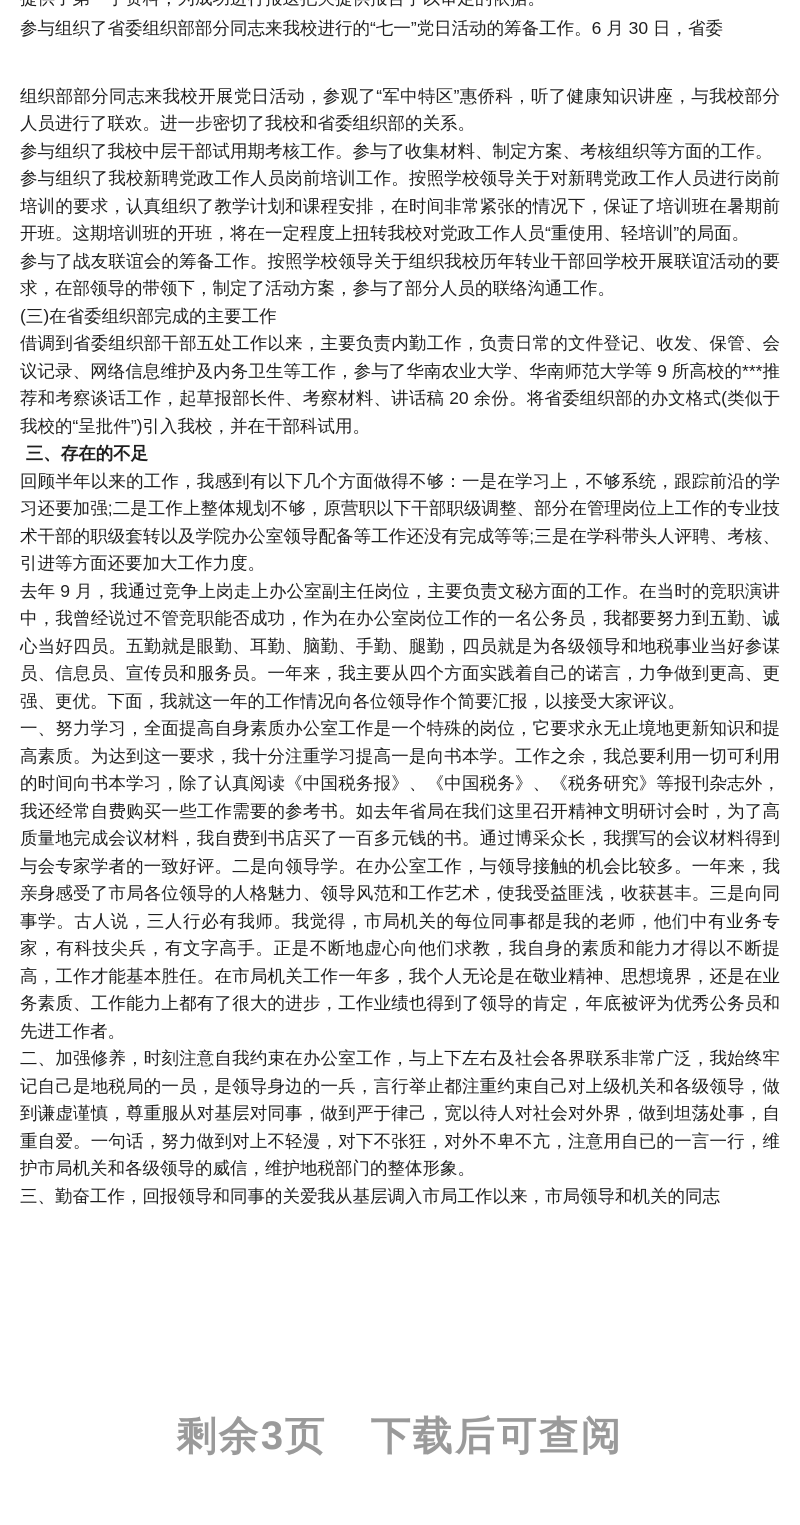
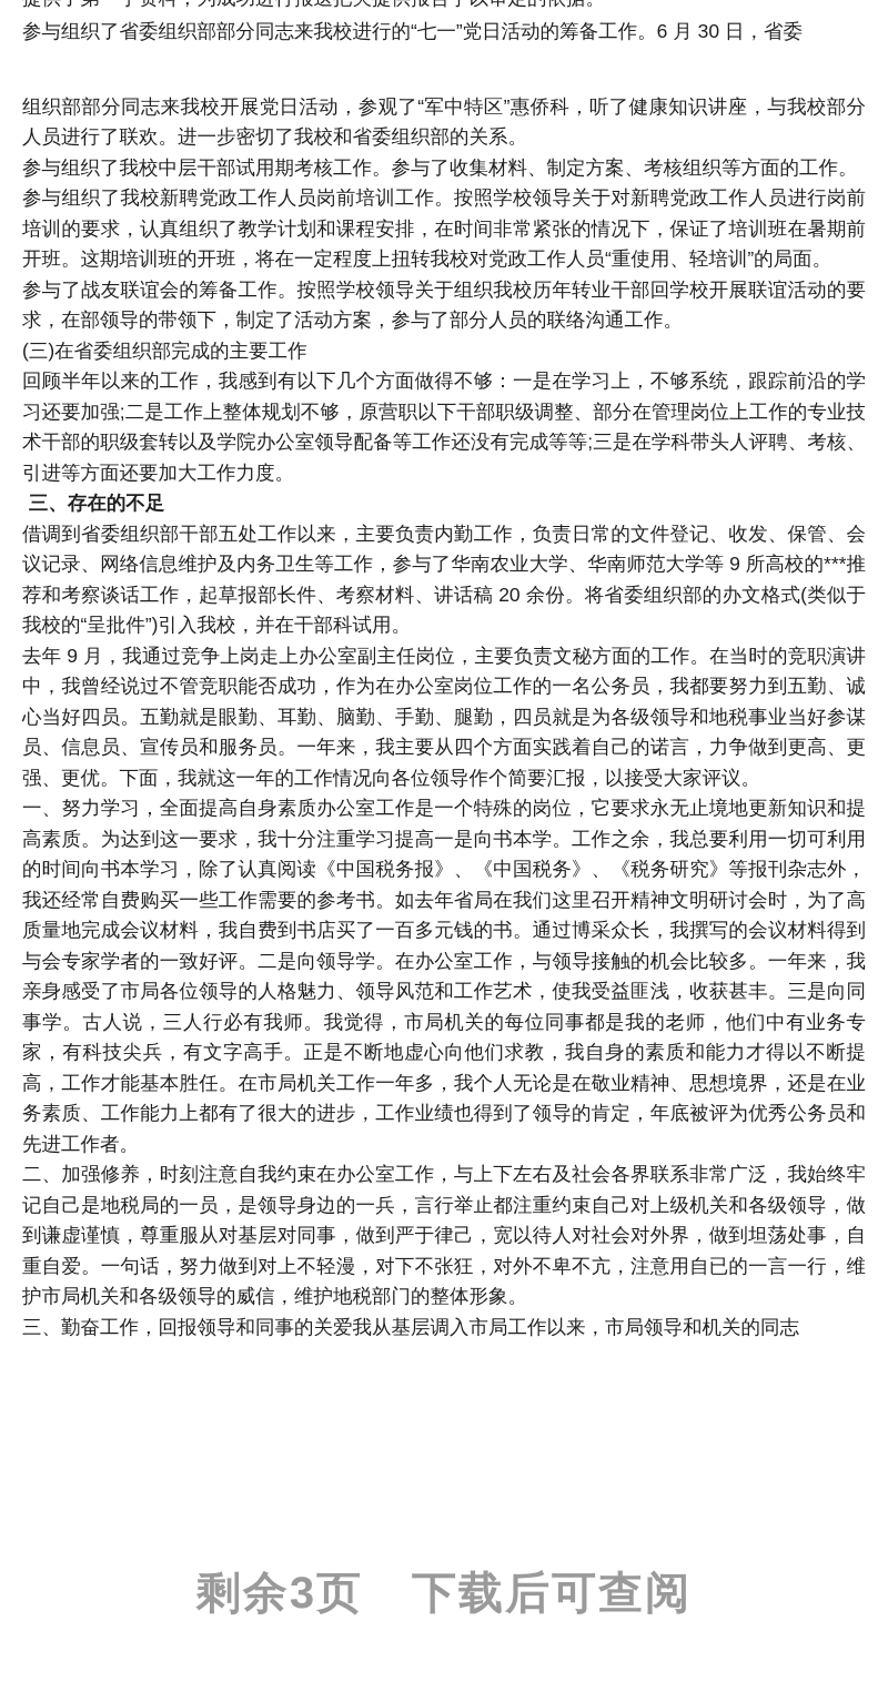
  参与组织了省委组织部部分同志来我校进行的“七一”党日活动的筹备工作。6 月 30 日，省委
  组织部部分同志来我校开展党日活动，参观了“军中特区”惠侨科，听了健康知识讲座，与我校部分人员进行了联欢。进一步密切了我校和省委组织部的关系。
  参与组织了我校中层干部试用期考核工作。参与了收集材料、制定方案、考核组织等方面的工作。
  参与组织了我校新聘党政工作人员岗前培训工作。按照学校领导关于对新聘党政工作人员进行岗前培训的要求，认真组织了教学计划和课程安排，在时间非常紧张的情况下，保证了培训班在暑期前开班。这期培训班的开班，将在一定程度上扭转我校对党政工作人员“重使用、轻培训”的局面。
  参与了战友联谊会的筹备工作。按照学校领导关于组织我校历年转业干部回学校开展联谊活动的要求，在部领导的带领下，制定了活动方案，参与了部分人员的联络沟通工作。
  (三)在省委组织部完成的主要工作
- 借调到省委组织部干部五处工作以来，主要负责内勤工作，负责日常的文件登记、收发、保管、会议记录、网络信息维护及内务卫生等工作，参与了华南农业大学、华南师范大学等 9 所高校的***推荐和考察谈话工作，起草报部长件、考察材料、讲话稿 20 余份。将省委组织部的办文格式(类似于我校的“呈批件”)引入我校，并在干部科试用。
+ 回顾半年以来的工作，我感到有以下几个方面做得不够：一是在学习上，不够系统，跟踪前沿的学习还要加强;二是工作上整体规划不够，原营职以下干部职级调整、部分在管理岗位上工作的专业技术干部的职级套转以及学院办公室领导配备等工作还没有完成等等;三是在学科带头人评聘、考核、引进等方面还要加大工作力度。
  三、存在的不足
- 回顾半年以来的工作，我感到有以下几个方面做得不够：一是在学习上，不够系统，跟踪前沿的学习还要加强;二是工作上整体规划不够，原营职以下干部职级调整、部分在管理岗位上工作的专业技术干部的职级套转以及学院办公室领导配备等工作还没有完成等等;三是在学科带头人评聘、考核、引进等方面还要加大工作力度。
+ 借调到省委组织部干部五处工作以来，主要负责内勤工作，负责日常的文件登记、收发、保管、会议记录、网络信息维护及内务卫生等工作，参与了华南农业大学、华南师范大学等 9 所高校的***推荐和考察谈话工作，起草报部长件、考察材料、讲话稿 20 余份。将省委组织部的办文格式(类似于我校的“呈批件”)引入我校，并在干部科试用。
  去年 9 月，我通过竞争上岗走上办公室副主任岗位，主要负责文秘方面的工作。在当时的竞职演讲中，我曾经说过不管竞职能否成功，作为在办公室岗位工作的一名公务员，我都要努力到五勤、诚心当好四员。五勤就是眼勤、耳勤、脑勤、手勤、腿勤，四员就是为各级领导和地税事业当好参谋员、信息员、宣传员和服务员。一年来，我主要从四个方面实践着自己的诺言，力争做到更高、更强、更优。下面，我就这一年的工作情况向各位领导作个简要汇报，以接受大家评议。
  一、努力学习，全面提高自身素质办公室工作是一个特殊的岗位，它要求永无止境地更新知识和提高素质。为达到这一要求，我十分注重学习提高一是向书本学。工作之余，我总要利用一切可利用的时间向书本学习，除了认真阅读《中国税务报》、《中国税务》、《税务研究》等报刊杂志外，我还经常自费购买一些工作需要的参考书。如去年省局在我们这里召开精神文明研讨会时，为了高质量地完成会议材料，我自费到书店买了一百多元钱的书。通过博采众长，我撰写的会议材料得到与会专家学者的一致好评。二是向领导学。在办公室工作，与领导接触的机会比较多。一年来，我亲身感受了市局各位领导的人格魅力、领导风范和工作艺术，使我受益匪浅，收获甚丰。三是向同事学。古人说，三人行必有我师。我觉得，市局机关的每位同事都是我的老师，他们中有业务专家，有科技尖兵，有文字高手。正是不断地虚心向他们求教，我自身的素质和能力才得以不断提高，工作才能基本胜任。在市局机关工作一年多，我个人无论是在敬业精神、思想境界，还是在业务素质、工作能力上都有了很大的进步，工作业绩也得到了领导的肯定，年底被评为优秀公务员和先进工作者。
  二、加强修养，时刻注意自我约束在办公室工作，与上下左右及社会各界联系非常广泛，我始终牢记自己是地税局的一员，是领导身边的一兵，言行举止都注重约束自己对上级机关和各级领导，做到谦虚谨慎，尊重服从对基层对同事，做到严于律己，宽以待人对社会对外界，做到坦荡处事，自重自爱。一句话，努力做到对上不轻漫，对下不张狂，对外不卑不亢，注意用自已的一言一行，维护市局机关和各级领导的威信，维护地税部门的整体形象。
  三、勤奋工作，回报领导和同事的关爱我从基层调入市局工作以来，市局领导和机关的同志
  剩余3页 下载后可查阅
